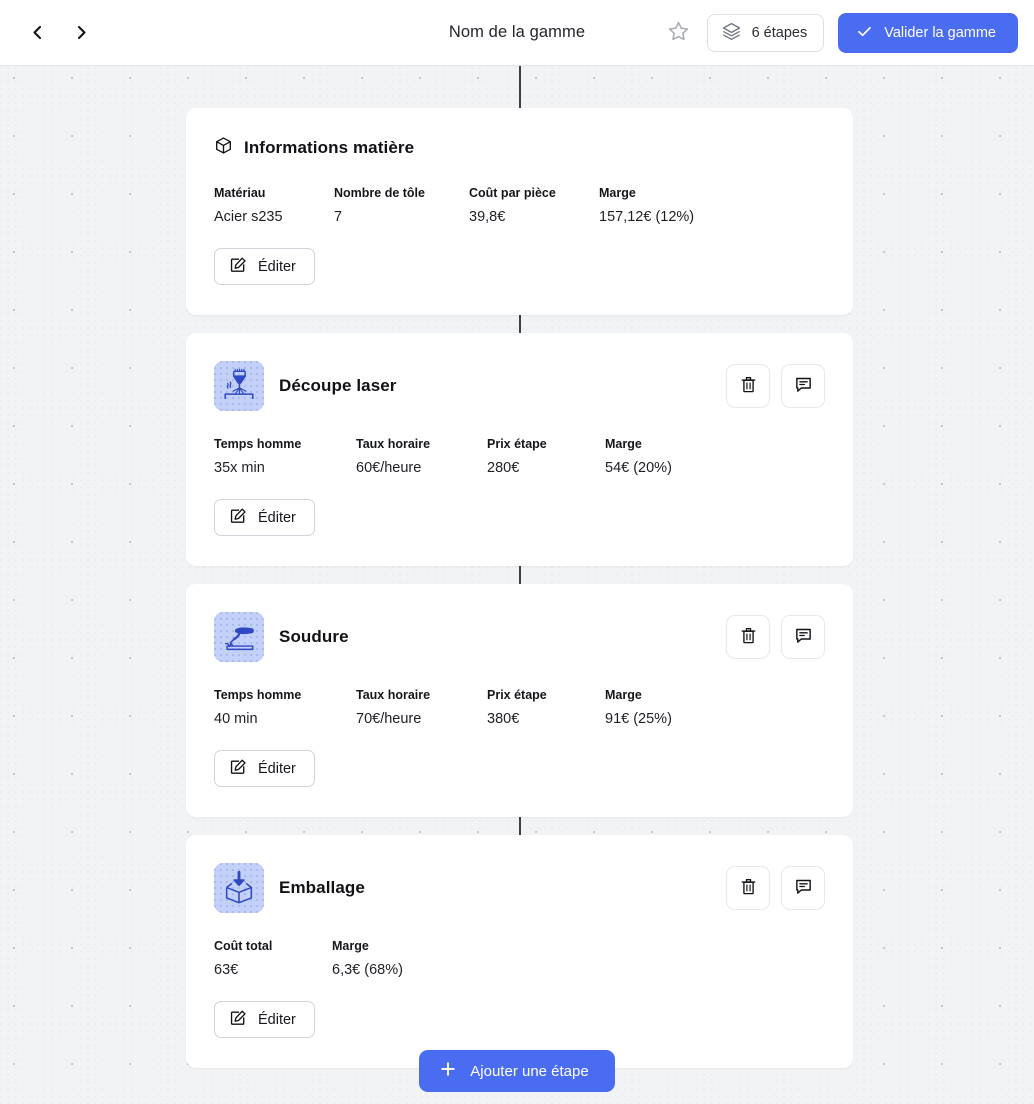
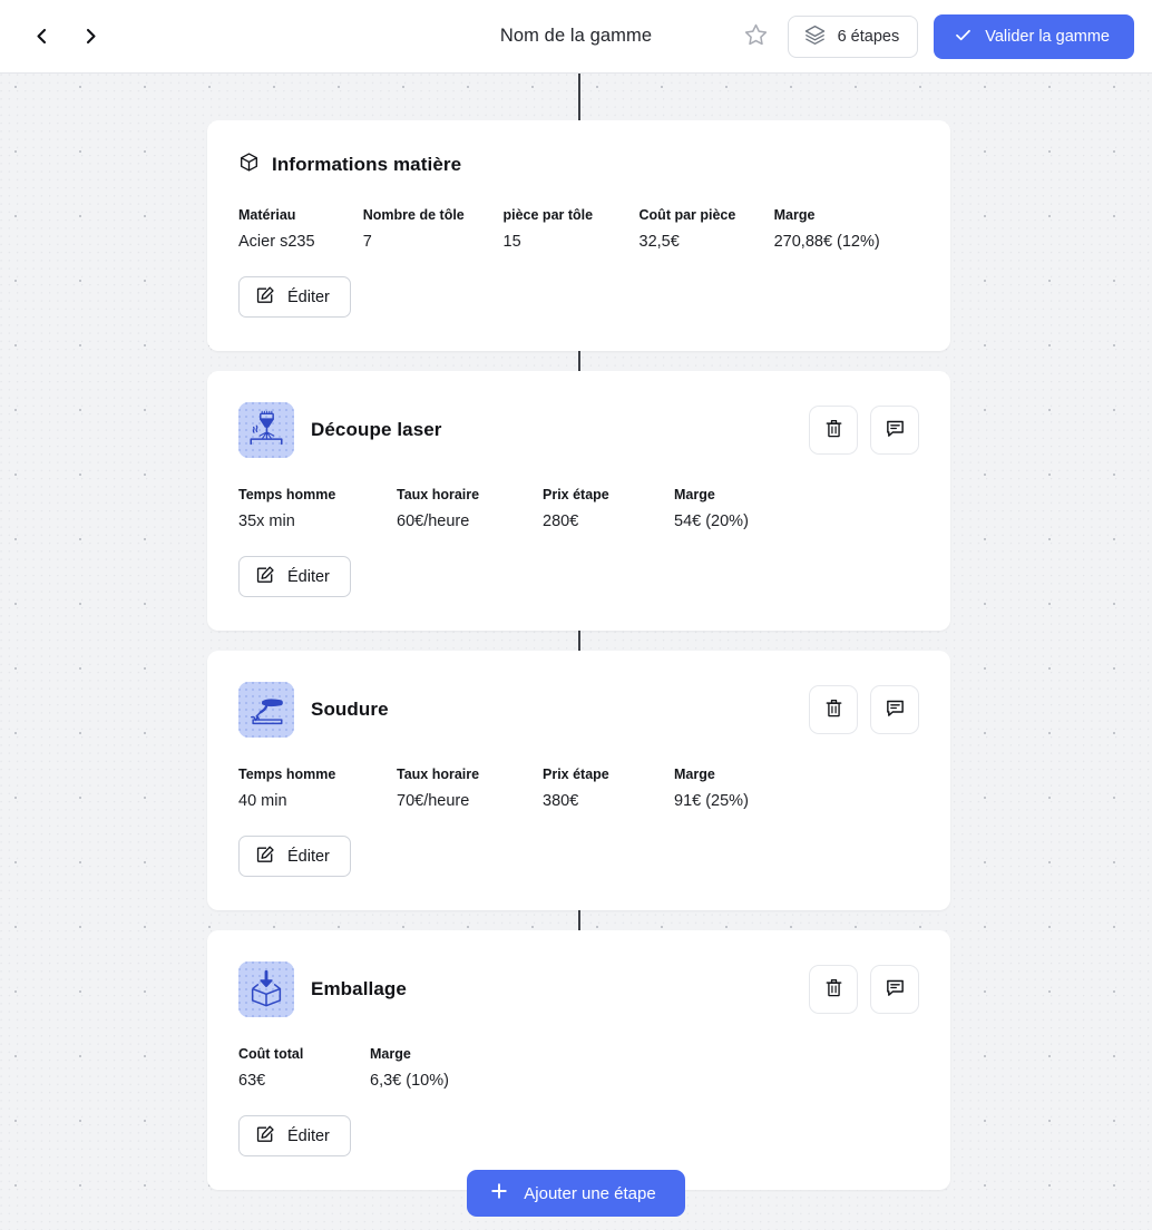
  Nom de la gamme
  6 étapes
  Valider la gamme
  Informations matière
  Matériau
  Acier s235
  Nombre de tôle
  7
+ pièce par tôle
+ 15
  Coût par pièce
- 39,8€
+ 32,5€
  Marge
- 157,12€ (12%)
+ 270,88€ (12%)
  Éditer
  Découpe laser
  Temps homme
  35x min
  Taux horaire
  60€/heure
  Prix étape
  280€
  Marge
  54€ (20%)
  Éditer
  Soudure
  Temps homme
  40 min
  Taux horaire
  70€/heure
  Prix étape
  380€
  Marge
  91€ (25%)
  Éditer
  Emballage
  Coût total
  63€
  Marge
- 6,3€ (68%)
+ 6,3€ (10%)
  Éditer
  Ajouter une étape
